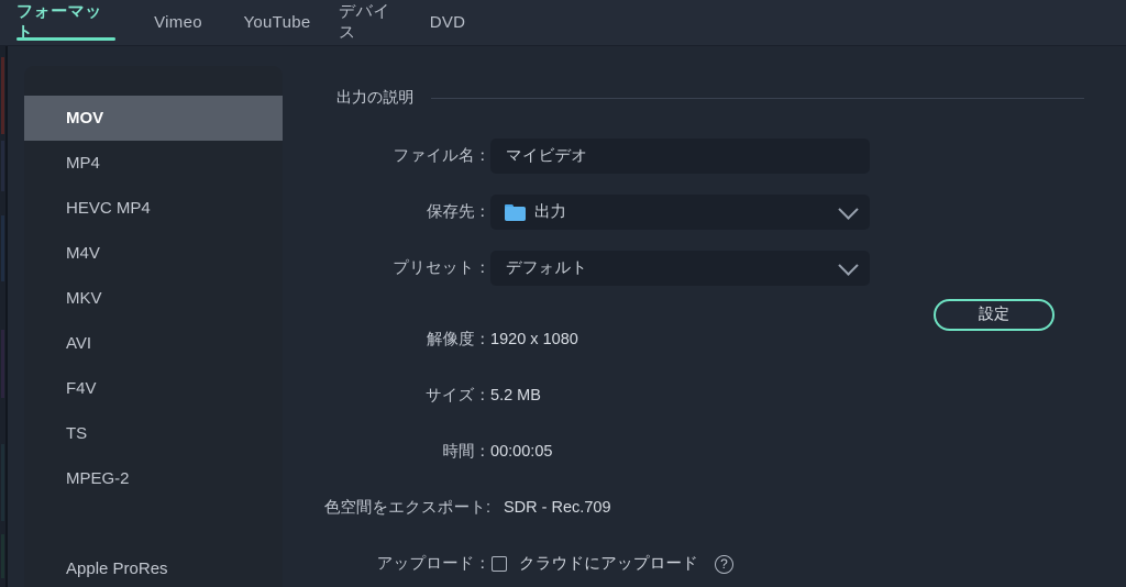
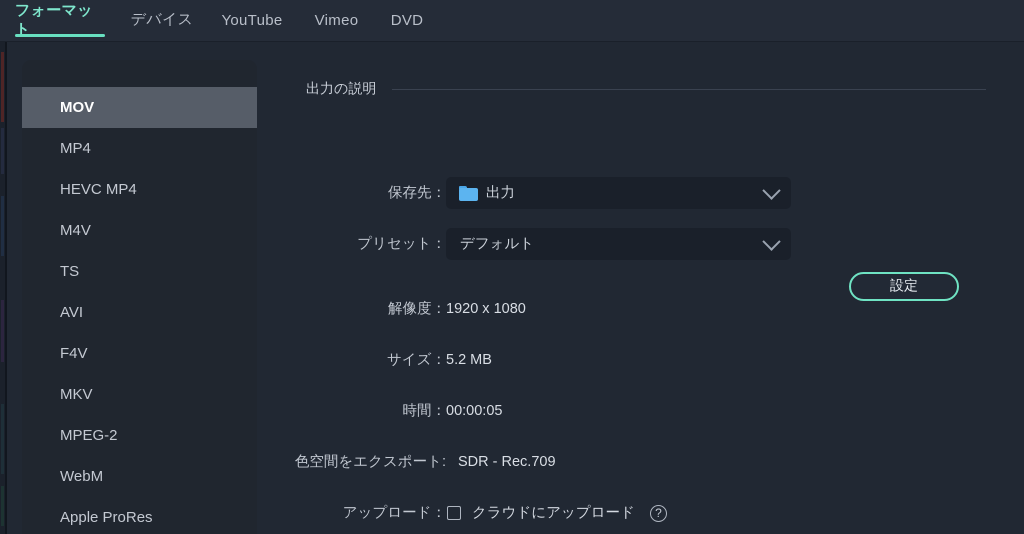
  フォーマット
- Vimeo
+ デバイス
  YouTube
- デバイス
+ Vimeo
  DVD
  MOV
  MP4
  HEVC MP4
  M4V
- MKV
+ TS
  AVI
  F4V
- TS
+ MKV
  MPEG-2
+ WebM
  Apple ProRes
  出力の説明
- ファイル名：
- マイビデオ
  保存先：
  出力
  プリセット：
  デフォルト
  設定
  解像度：
  1920 x 1080
  サイズ：
  5.2 MB
  時間：
  00:00:05
  色空間をエクスポート:
  SDR - Rec.709
  アップロード：
  クラウドにアップロード
  ?
